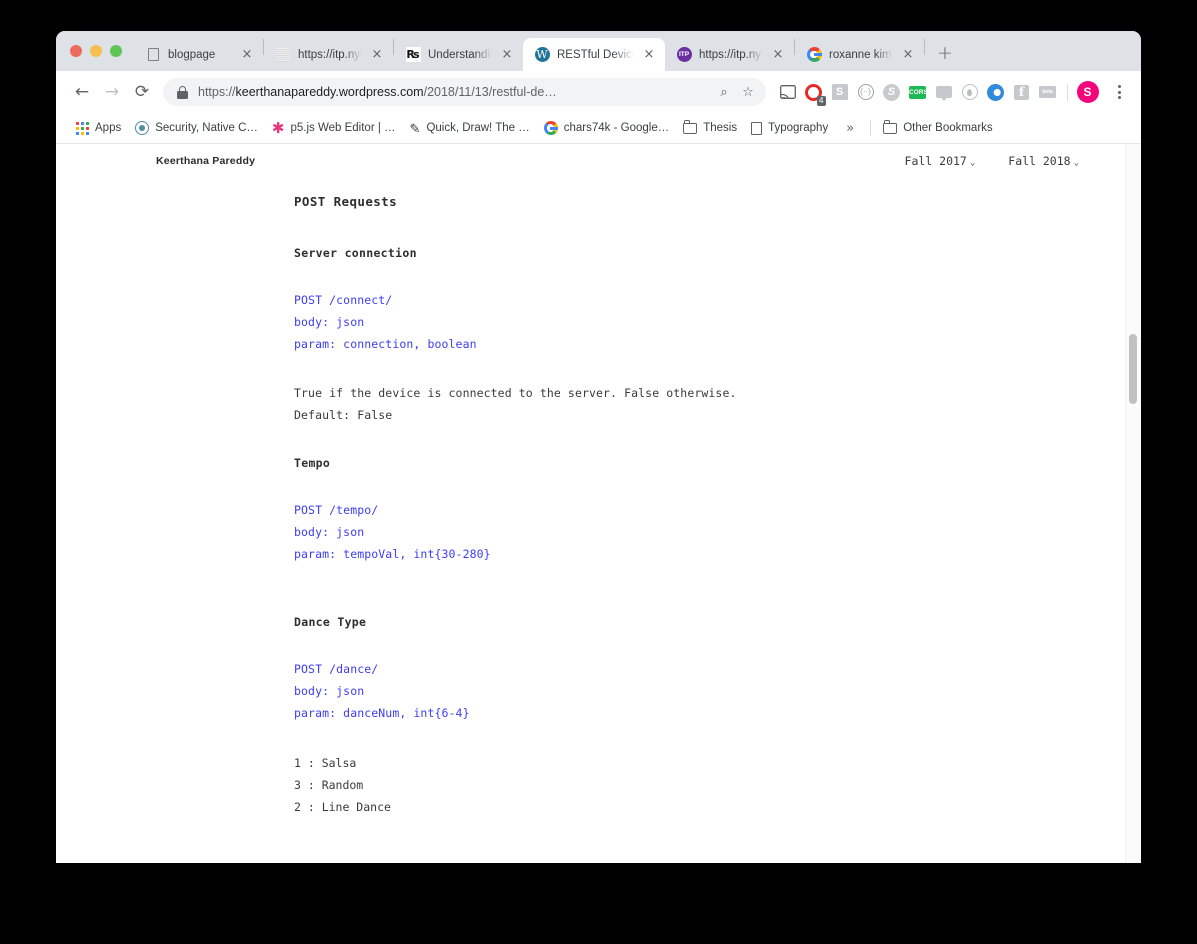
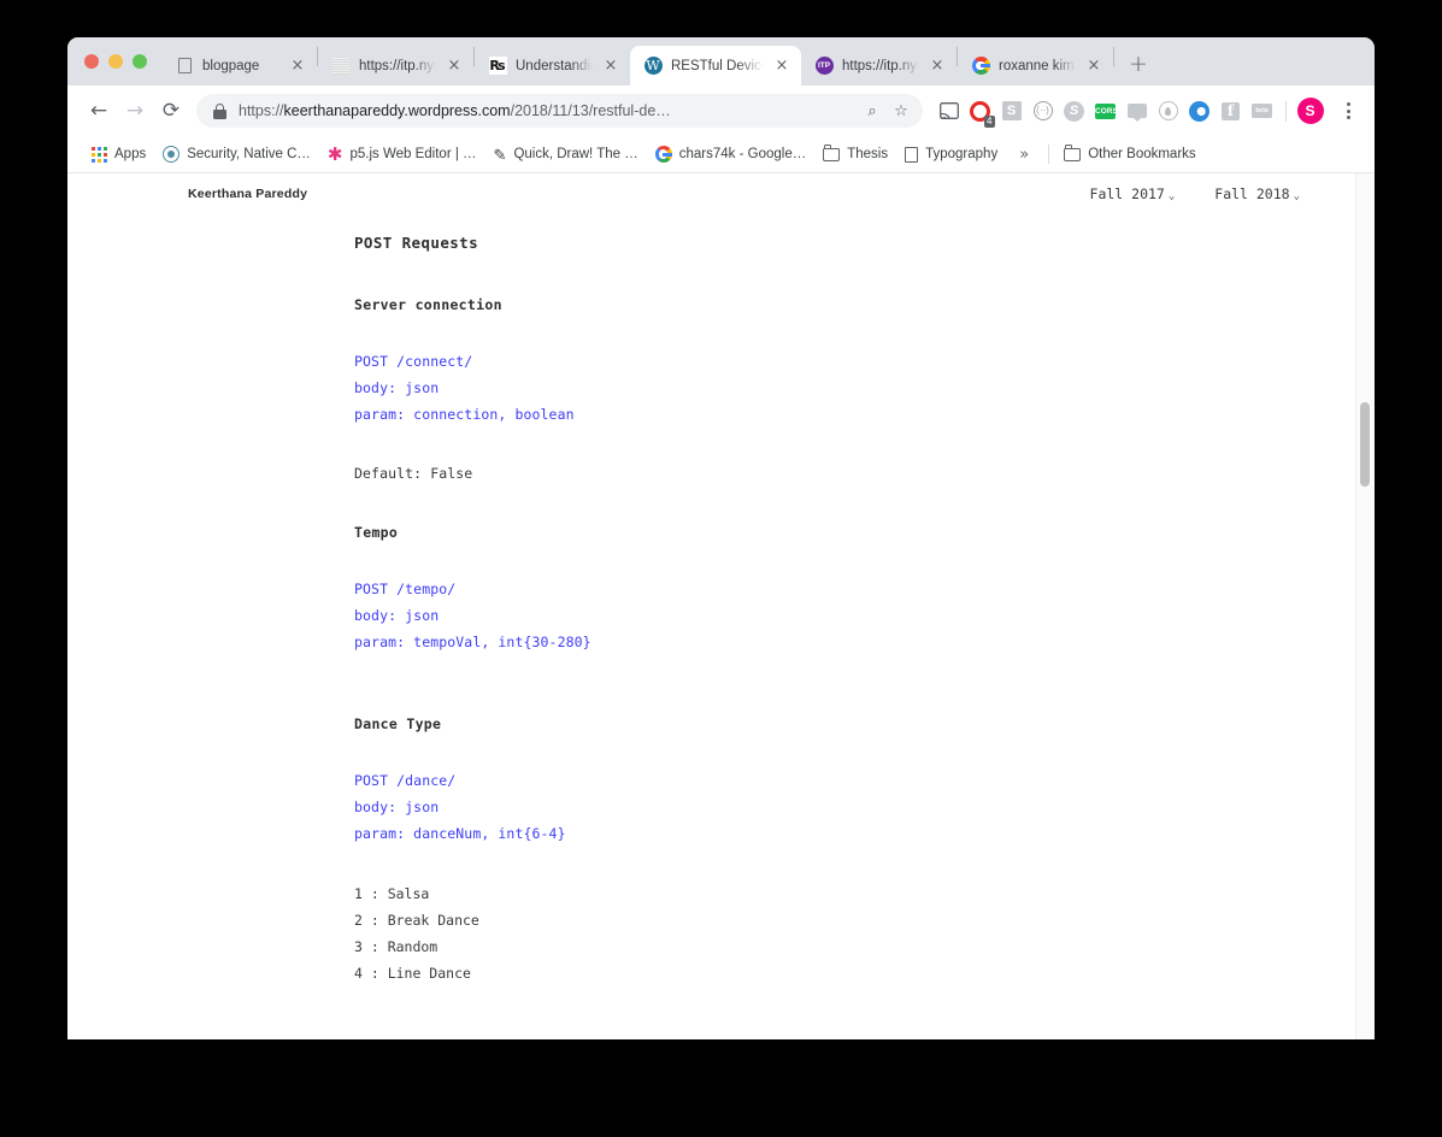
  blogpage
  ×
  https://itp.ny
  ×
  ₨
  Understandi
  ×
  W
  RESTful Devic
  ×
  https://itp.ny
  ×
  roxanne kim
  ×
  +
  ←
  →
  ⟳
  https://keerthanapareddy.wordpress.com/2018/11/13/restful-de…
  ⌕
  ☆
  4
  S
  (··)
  S
  f
  S
  Apps
  Security, Native C…
  ✱
  p5.js Web Editor | …
  ✎
  Quick, Draw! The …
  chars74k - Google…
  Thesis
  Typography
  »
  Other Bookmarks
  Keerthana Pareddy
  Fall 2017 ⌄
  Fall 2018 ⌄
  POST Requests
  Server connection
  POST /connect/
  body: json
  param: connection, boolean
- True if the device is connected to the server. False otherwise.
  Default: False
  Tempo
  POST /tempo/
  body: json
  param: tempoVal, int{30-280}
  Dance Type
  POST /dance/
  body: json
  param: danceNum, int{6-4}
  1 : Salsa
+ 2 : Break Dance
  3 : Random
- 2 : Line Dance
+ 4 : Line Dance
